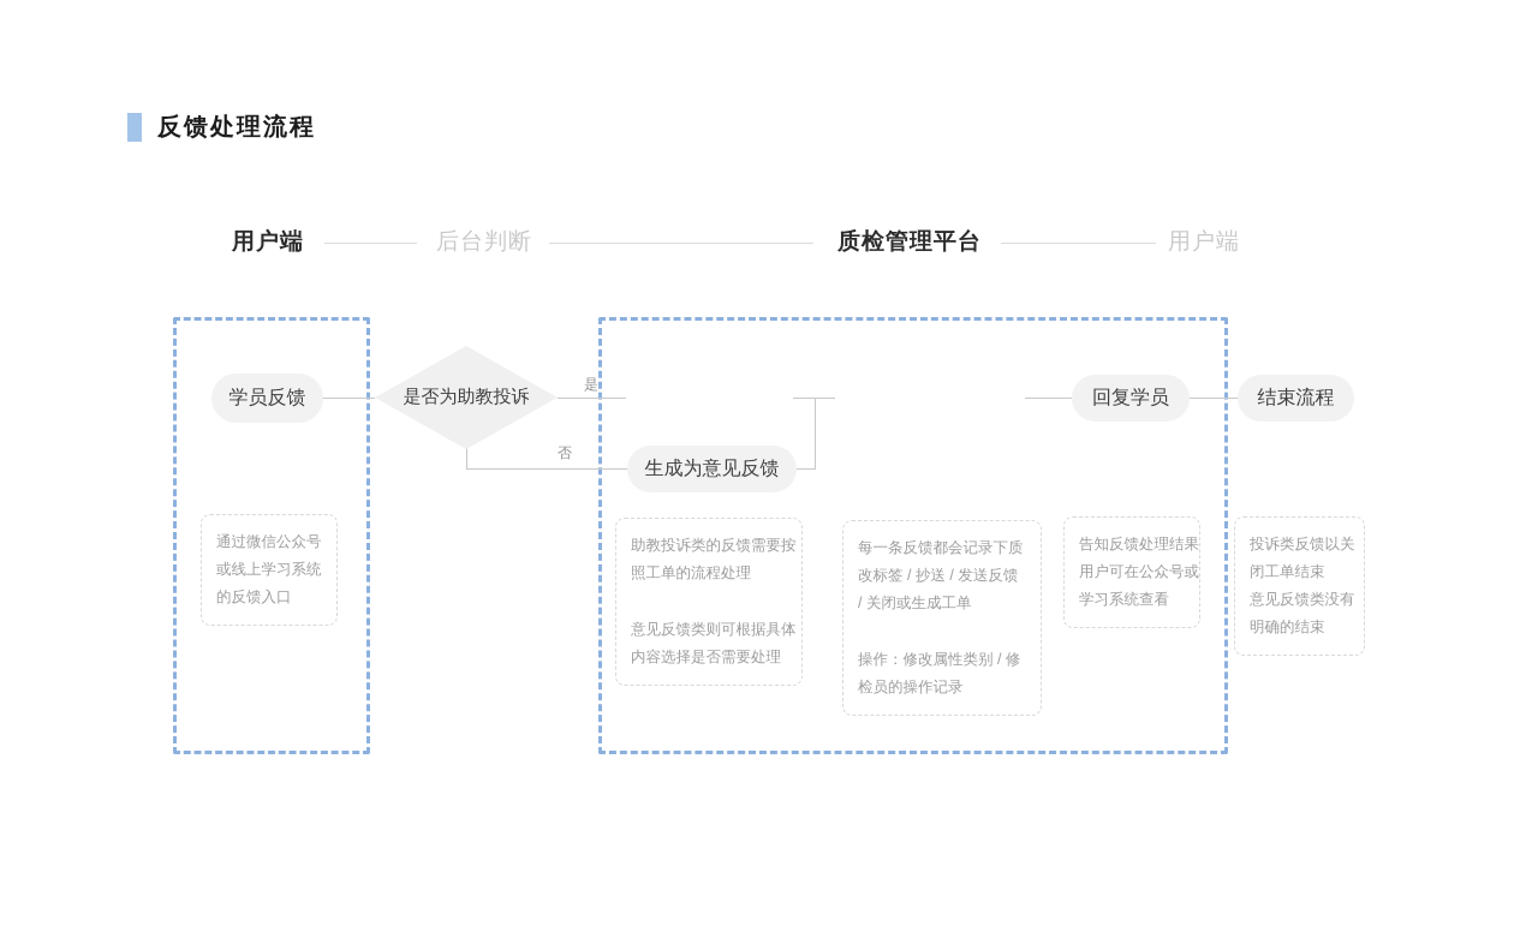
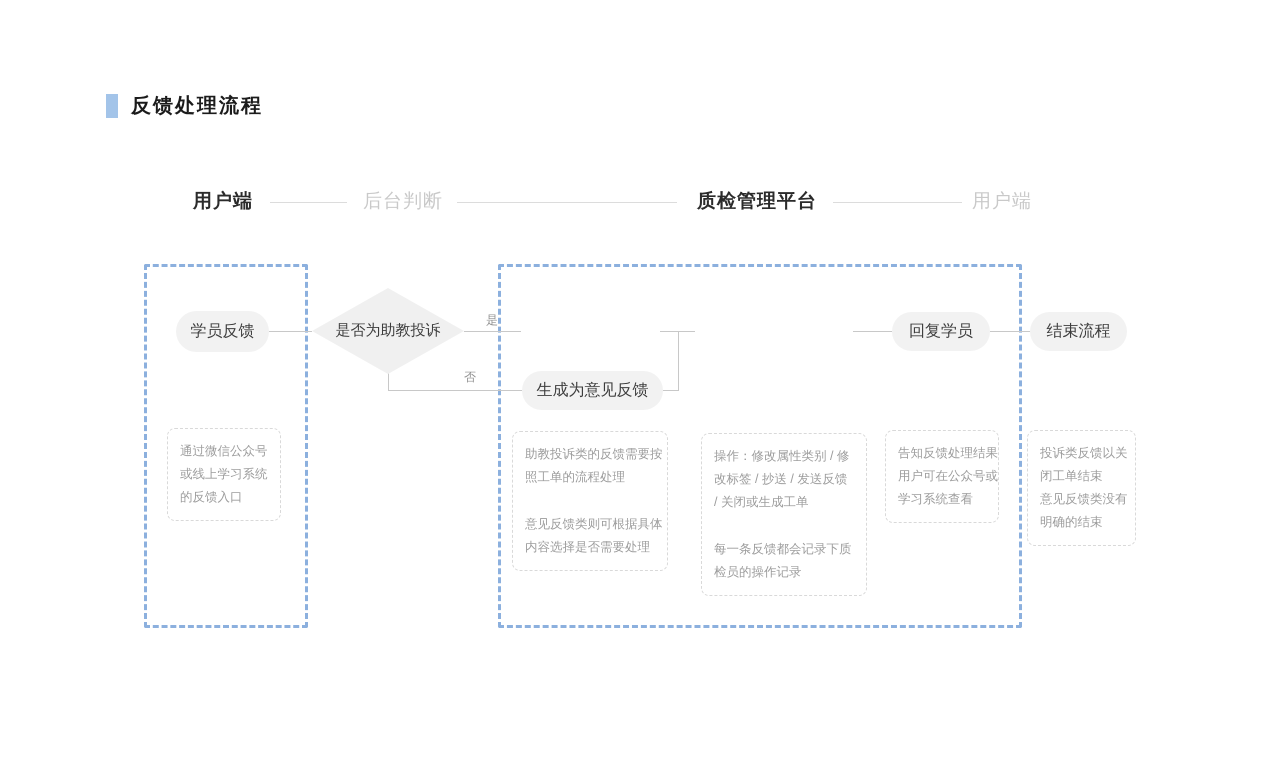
  反馈处理流程
  用户端
  后台判断
  质检管理平台
  用户端
  是
  否
  学员反馈
  是否为助教投诉
  生成为意见反馈
  回复学员
  结束流程
  通过微信公众号
  或线上学习系统
  的反馈入口
  助教投诉类的反馈需要按
  照工单的流程处理
  意见反馈类则可根据具体
  内容选择是否需要处理
- 每一条反馈都会记录下质
+ 操作：修改属性类别 / 修
  改标签 / 抄送 / 发送反馈
  / 关闭或生成工单
- 操作：修改属性类别 / 修
+ 每一条反馈都会记录下质
  检员的操作记录
  告知反馈处理结果
  用户可在公众号或
  学习系统查看
  投诉类反馈以关
  闭工单结束
  意见反馈类没有
  明确的结束
